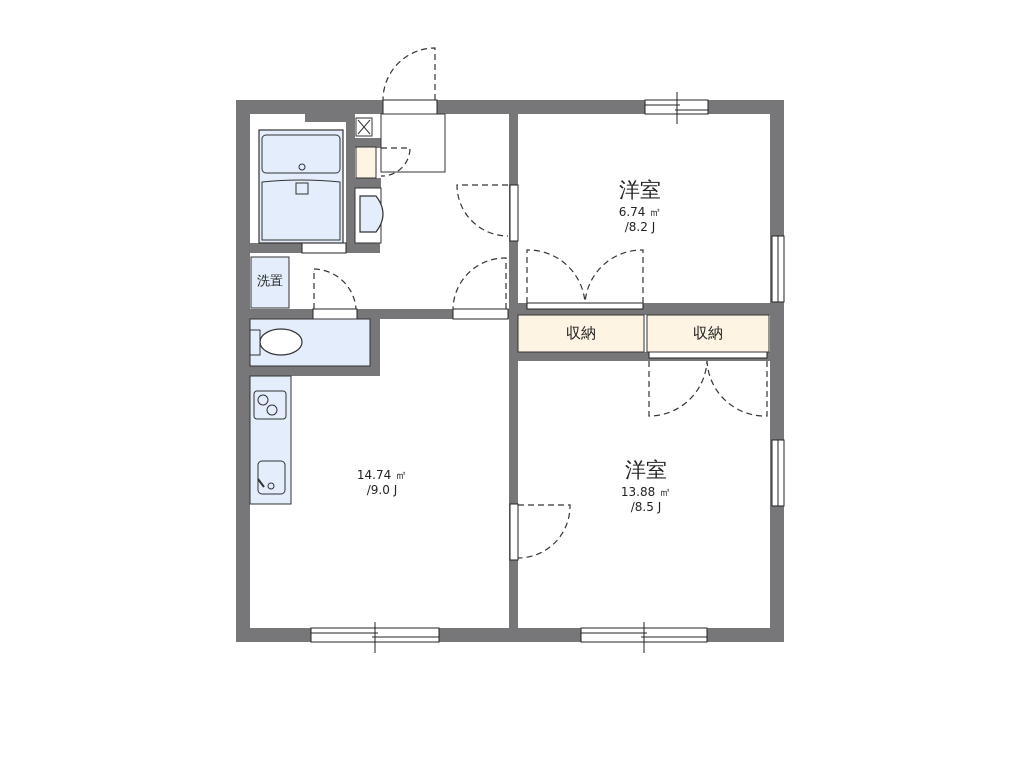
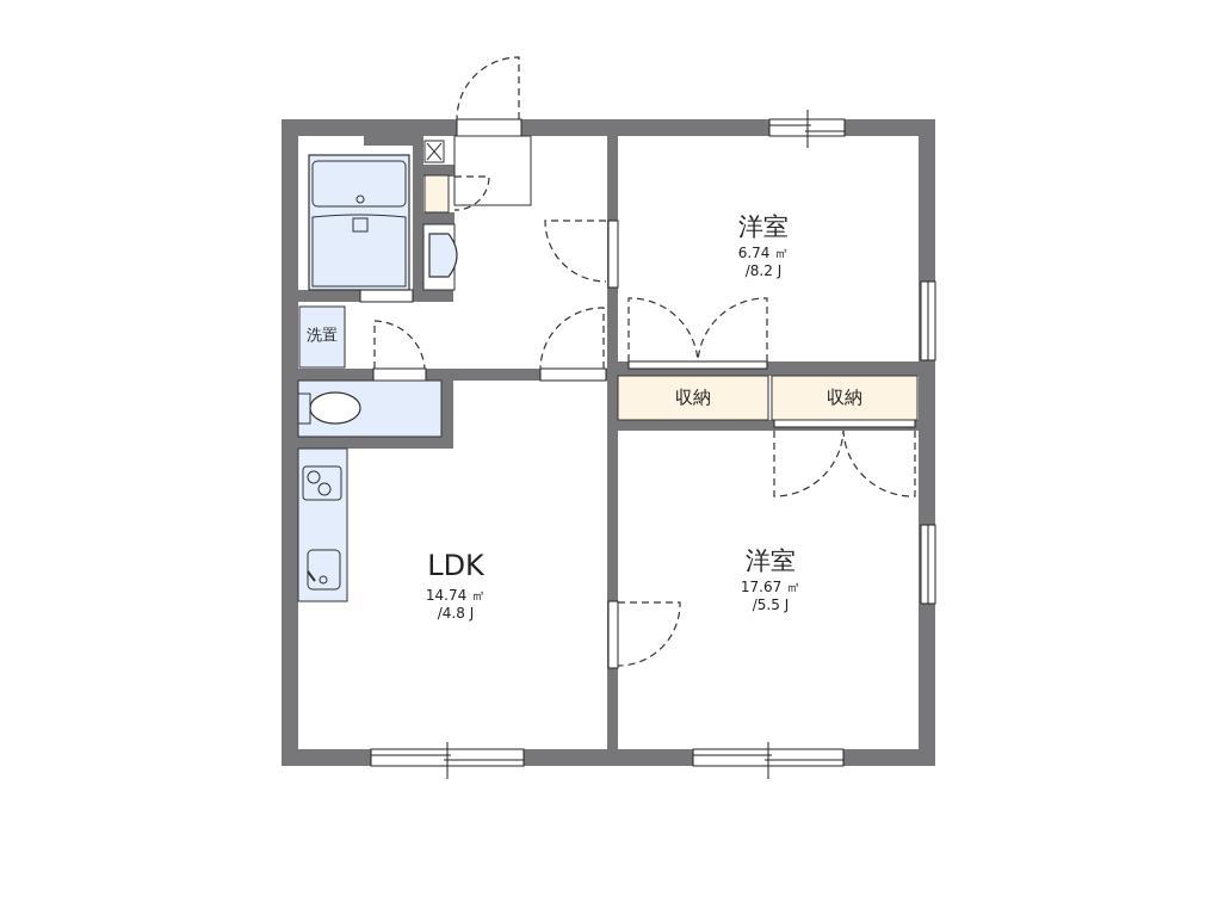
  洗置
  洋室
  6.74 ㎡
  /8.2 J
  洋室
- 13.88 ㎡
+ 17.67 ㎡
- /8.5 J
+ /5.5 J
+ LDK
  14.74 ㎡
- /9.0 J
+ /4.8 J
  収納
  収納
